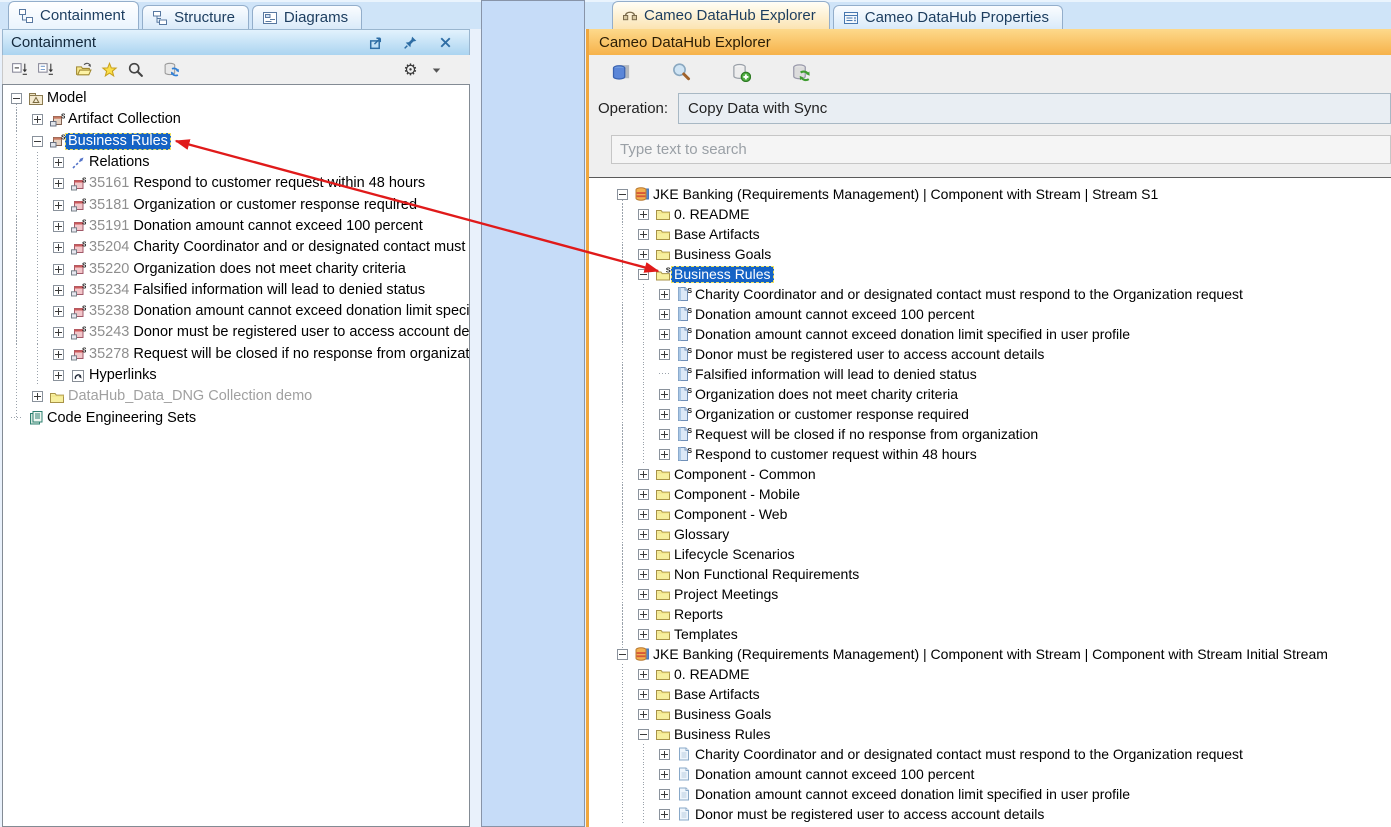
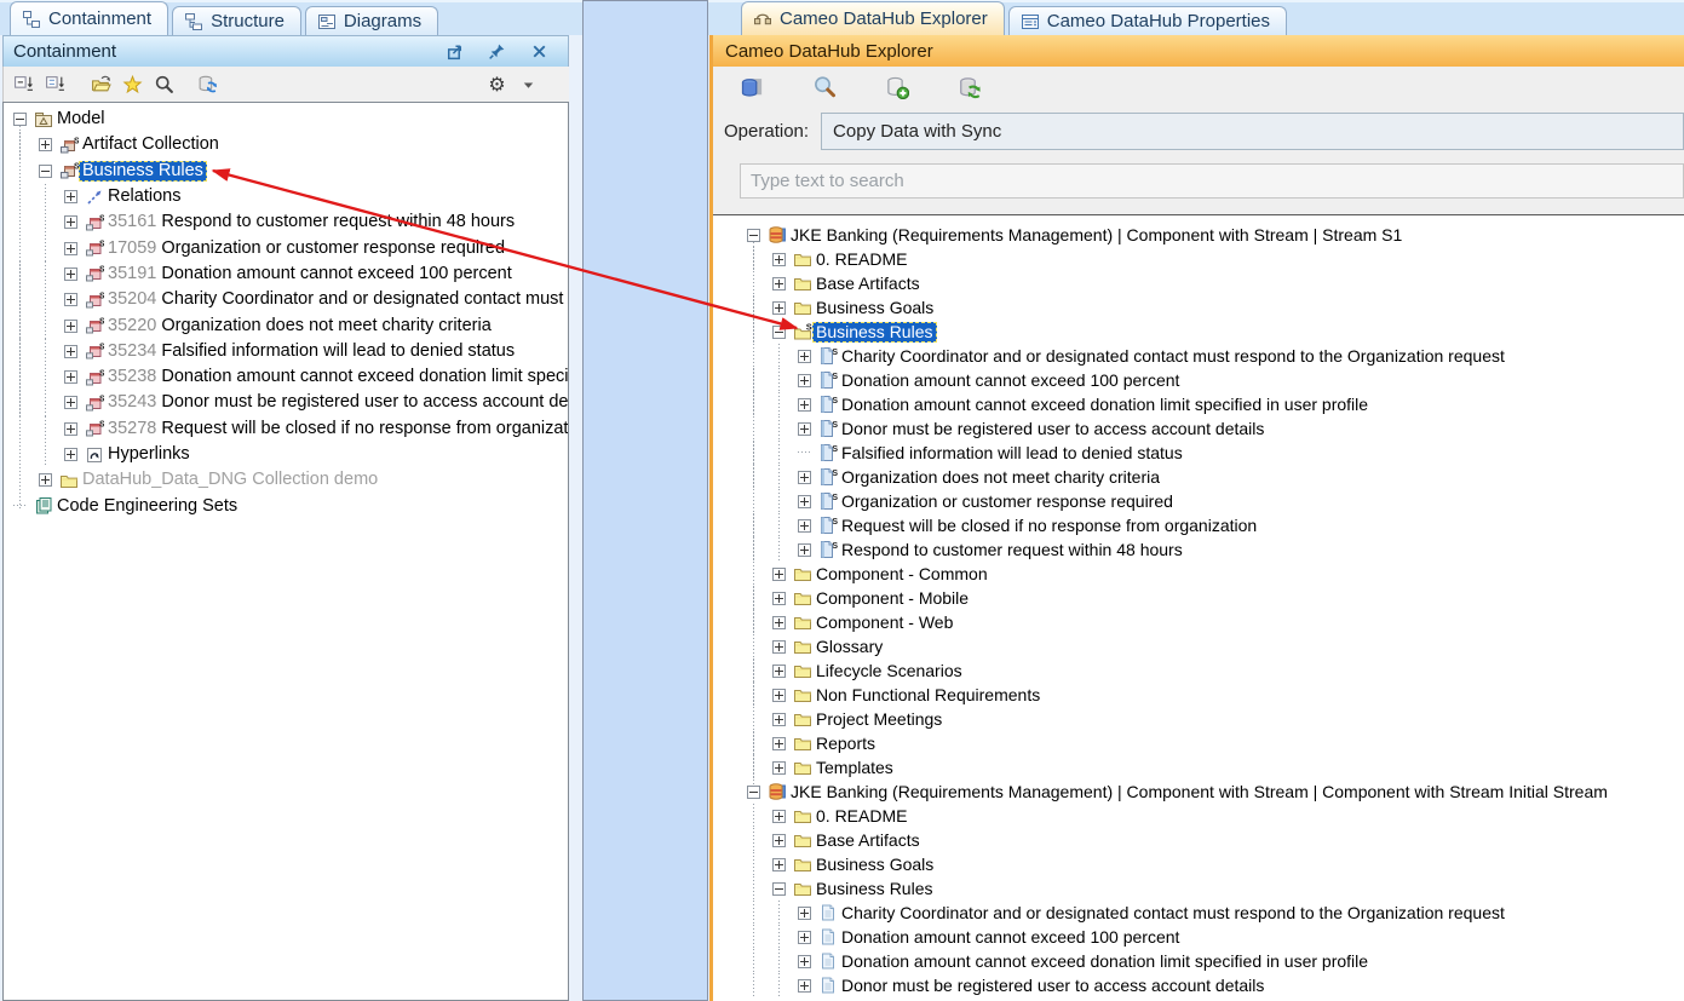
  Containment
  Structure
  Diagrams
  Containment
  Model
  Artifact Collection
  Business Rules
  Relations
  35161 Respond to customer requestithin 48 hours
- 35181 Organization or customer response require
+ 17059 Organization or customer response require
  35191 Donation amount cannot exceed 100 percent
  35220 Organization does not meet charity criteria
  35234 Falsified information will lead to denied status
  35238 Donation amount cannot exceed donation limit speci
  35243 Donor must be registered user to access account de
  35278 Request will be closed if no response from organizat
  Hyperlinks
  DataHub_Data_DNG Collection demo
  Code Engineering Sets
  Cameo DataHub Explorer
  Cameo DataHub Properties
  Cameo DataHub Explorer
  Operation:
  Copy Data with Sync
  Type text to search
  JKE Banking (Requirements Management) | Component with Stream | Stream S1
  0. README
  Base Artifacts
  Business Goals
  Business Rules
  Charity Coordinator and or designated contact must respond to the Organization request
  Donation amount cannot exceed 100 percent
  Donation amount cannot exceed donation limit specified in user profile
  Donor must be registered user to access account details
  Falsified information will lead to denied status
  Organization does not meet charity criteria
  Organization or customer response required
  Request will be closed if no response from organization
  Respond to customer request within 48 hours
  Component - Common
  Component - Mobile
  Component - Web
  Glossary
  Lifecycle Scenarios
  Non Functional Requirements
  Project Meetings
  Reports
  Templates
  JKE Banking (Requirements Management) | Component with Stream | Component with Stream Initial Stream
  0. README
  Base Artifacts
  Business Goals
  Business Rules
  Charity Coordinator and or designated contact must respond to the Organization request
  Donation amount cannot exceed 100 percent
  Donation amount cannot exceed donation limit specified in user profile
  Donor must be registered user to access account details
